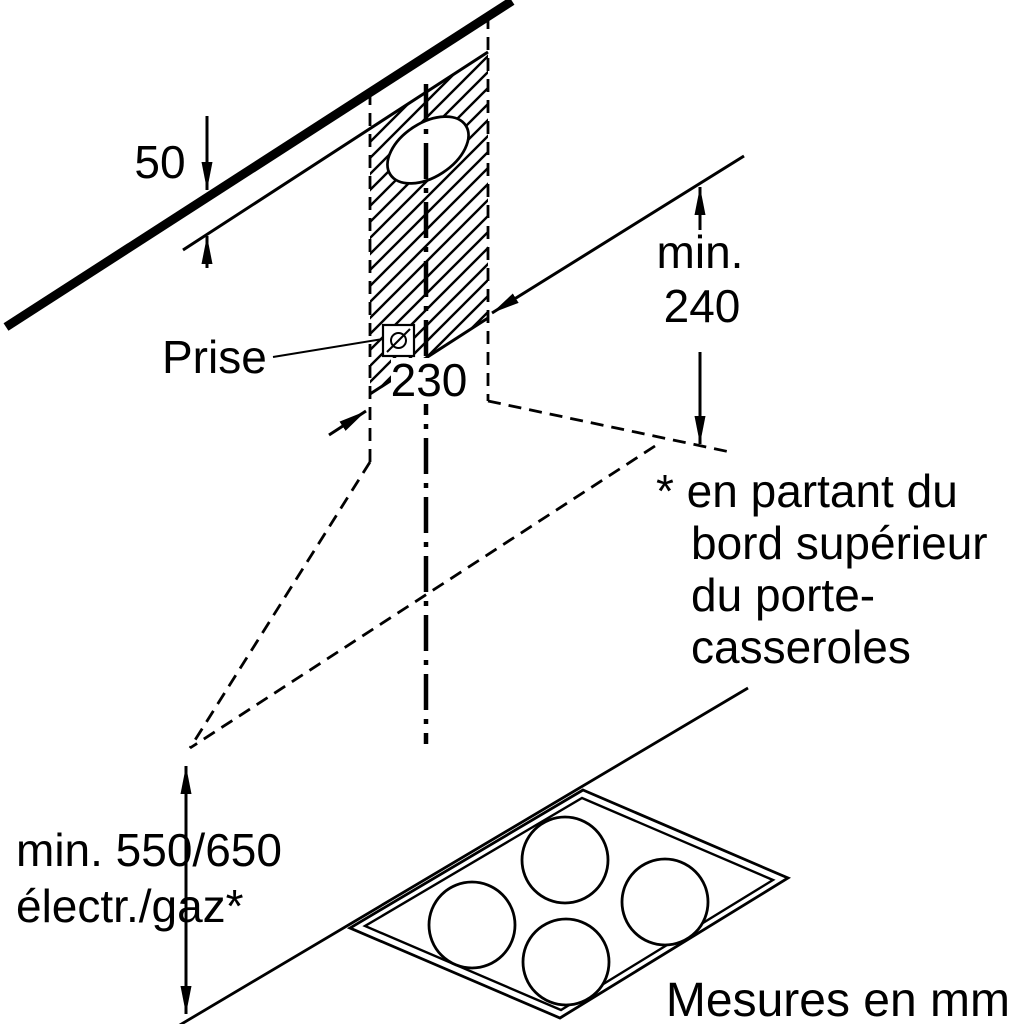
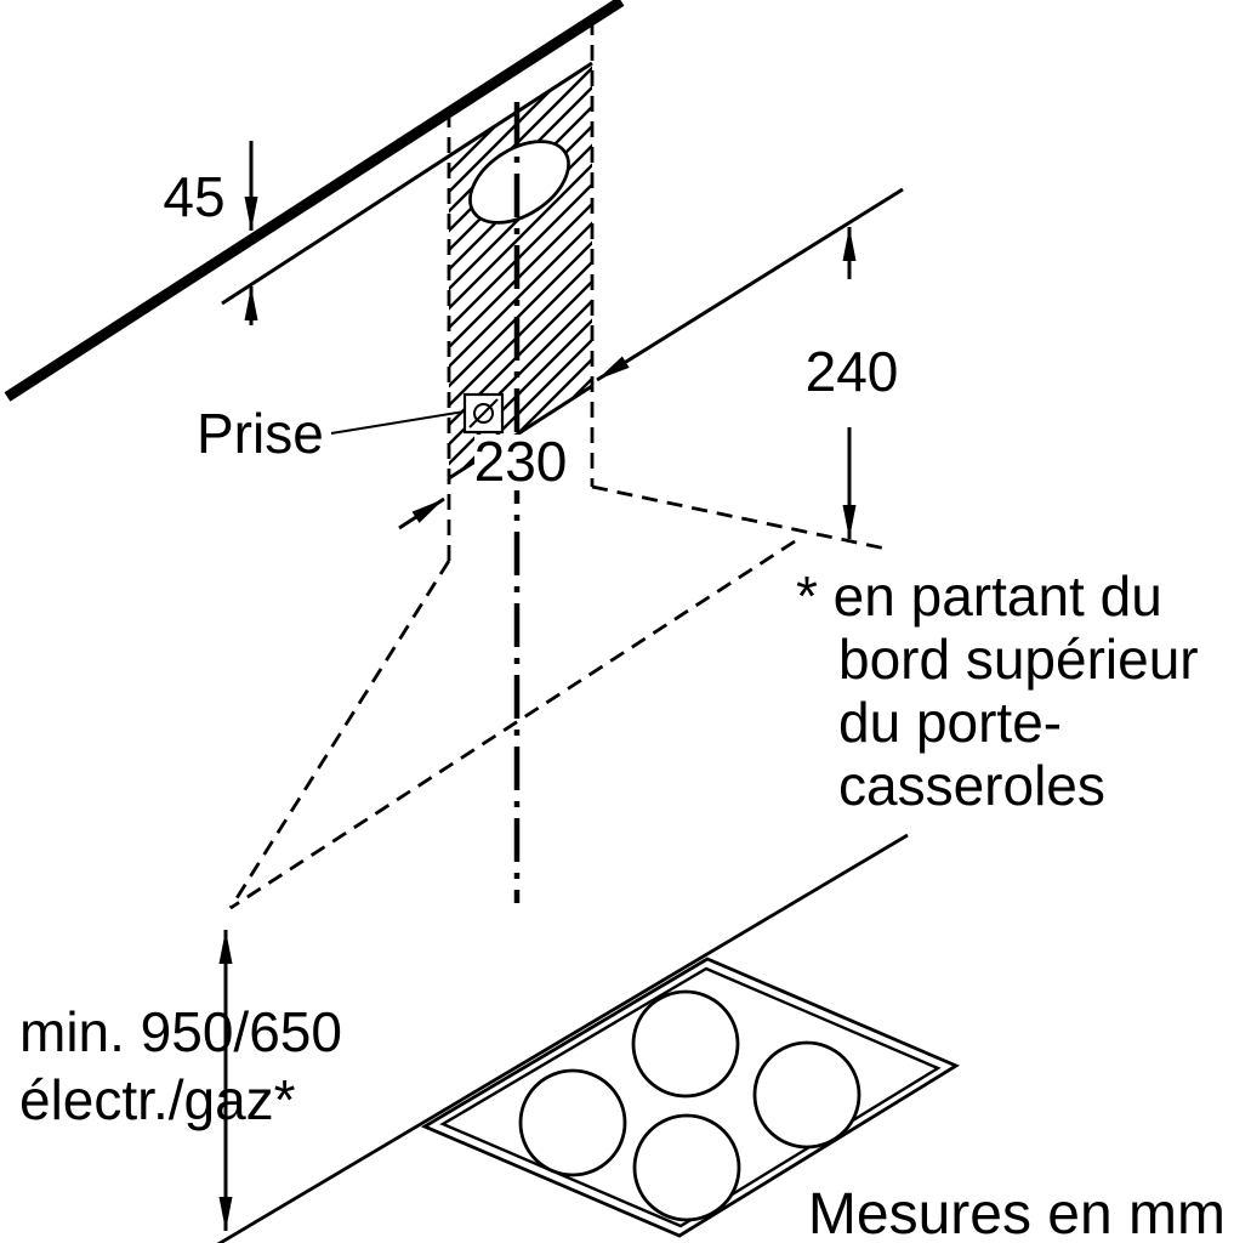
- 50
+ 45
  Prise
  230
- min.
  240
  * en partant du
  bord supérieur
  du porte-
  casseroles
- min. 550/650
+ min. 950/650
  électr./gaz*
  Mesures en mm
